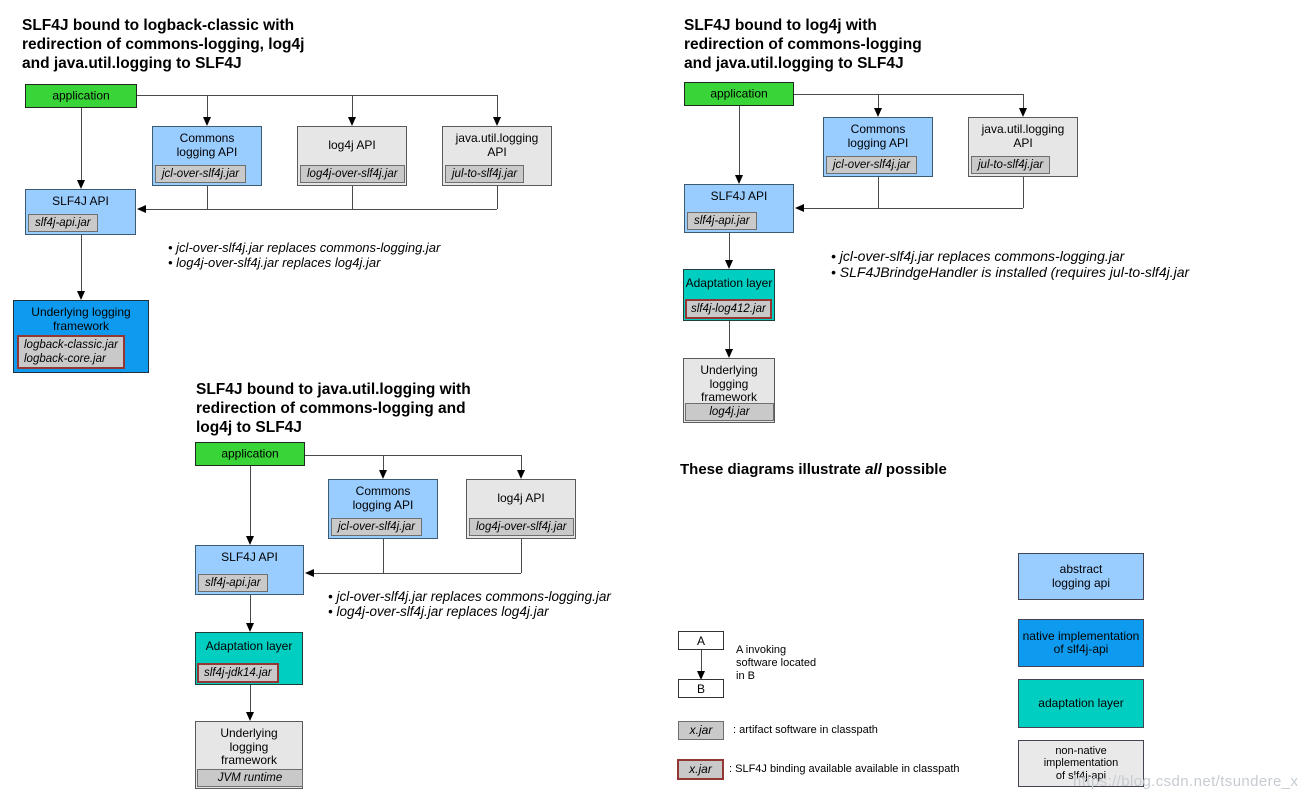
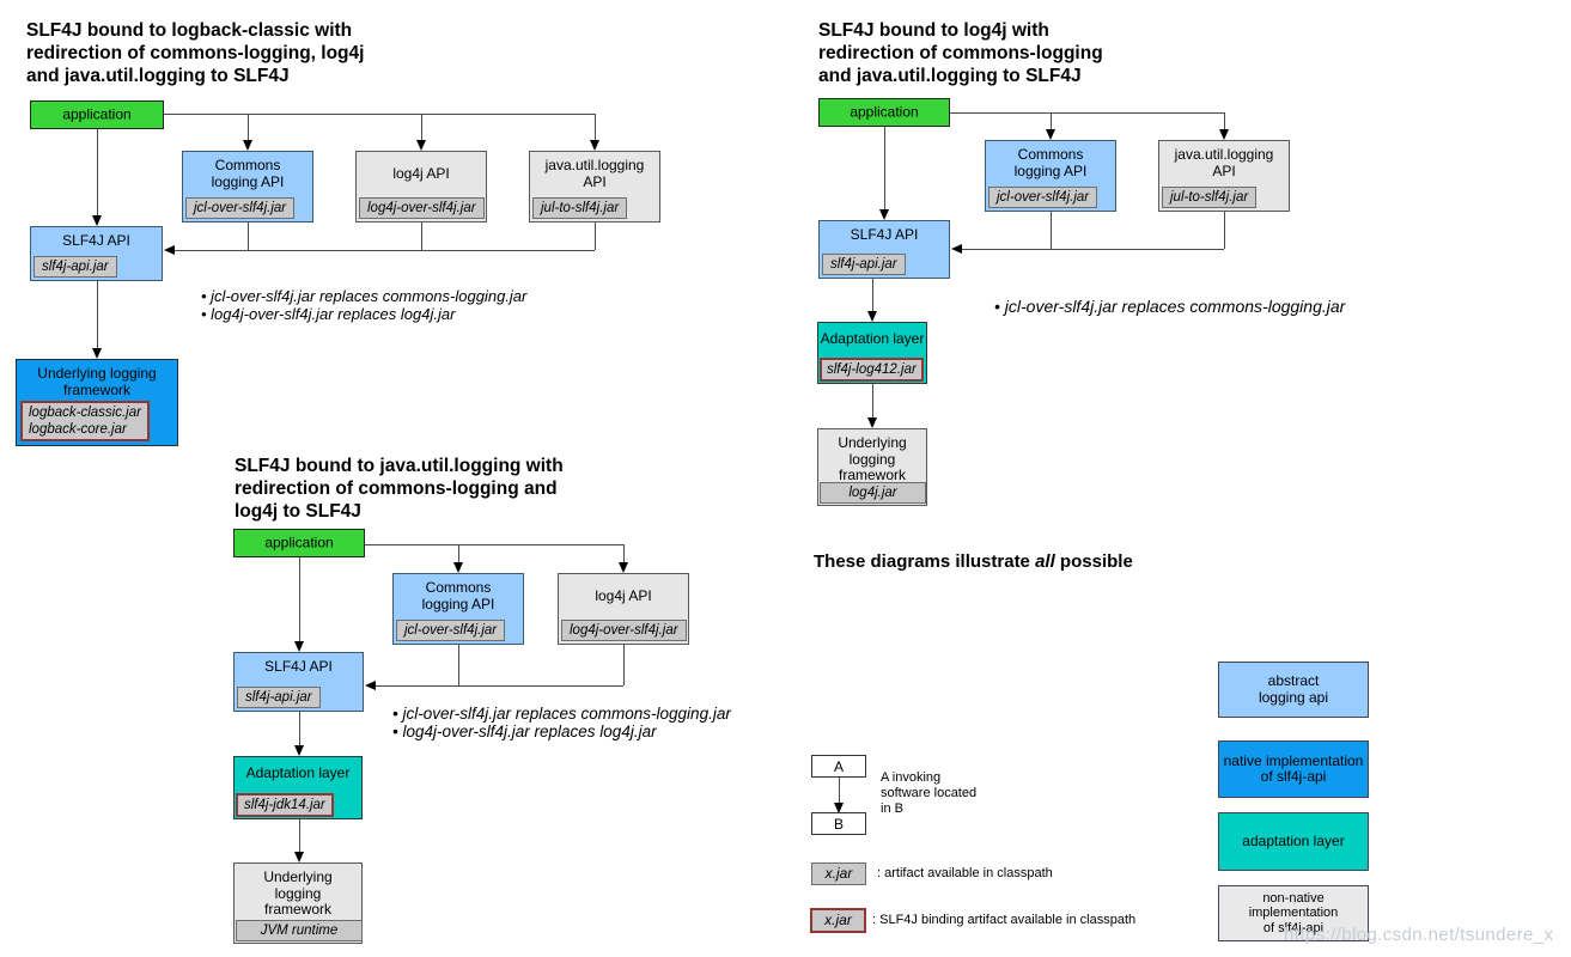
  SLF4J bound to logback-classic with
  redirection of commons-logging, log4j
  and java.util.logging to SLF4J
  application
  Commons
  logging API
  jcl-over-slf4j.jar
  log4j API
  log4j-over-slf4j.jar
  java.util.logging
  API
  jul-to-slf4j.jar
  SLF4J API
  slf4j-api.jar
  Underlying logging
  framework
  logback-classic.jar
  logback-core.jar
  • jcl-over-slf4j.jar replaces commons-logging.jar
  • log4j-over-slf4j.jar replaces log4j.jar
  SLF4J bound to log4j with
  redirection of commons-logging
  and java.util.logging to SLF4J
  application
  Commons
  logging API
  jcl-over-slf4j.jar
  java.util.logging
  API
  jul-to-slf4j.jar
  SLF4J API
  slf4j-api.jar
  Adaptation layer
  slf4j-log412.jar
  Underlying
  logging
  framework
  log4j.jar
  • jcl-over-slf4j.jar replaces commons-logging.jar
- • SLF4JBrindgeHandler is installed (requires jul-to-slf4j.jar
  SLF4J bound to java.util.logging with
  redirection of commons-logging and
  log4j to SLF4J
  application
  Commons
  logging API
  jcl-over-slf4j.jar
  log4j API
  log4j-over-slf4j.jar
  SLF4J API
  slf4j-api.jar
  Adaptation layer
  slf4j-jdk14.jar
  Underlying
  logging
  framework
  JVM runtime
  • jcl-over-slf4j.jar replaces commons-logging.jar
  • log4j-over-slf4j.jar replaces log4j.jar
  These diagrams illustrate all possible
  A
  B
  A invoking
  software located
  in B
  x.jar
- : artifact software in classpath
+ : artifact available in classpath
  x.jar
- : SLF4J binding available available in classpath
+ : SLF4J binding artifact available in classpath
  abstract
  logging api
  native implementation
  of slf4j-api
  adaptation layer
  non-native implementation
  of slf4j-api
  https://blog.csdn.net/tsundere_x
